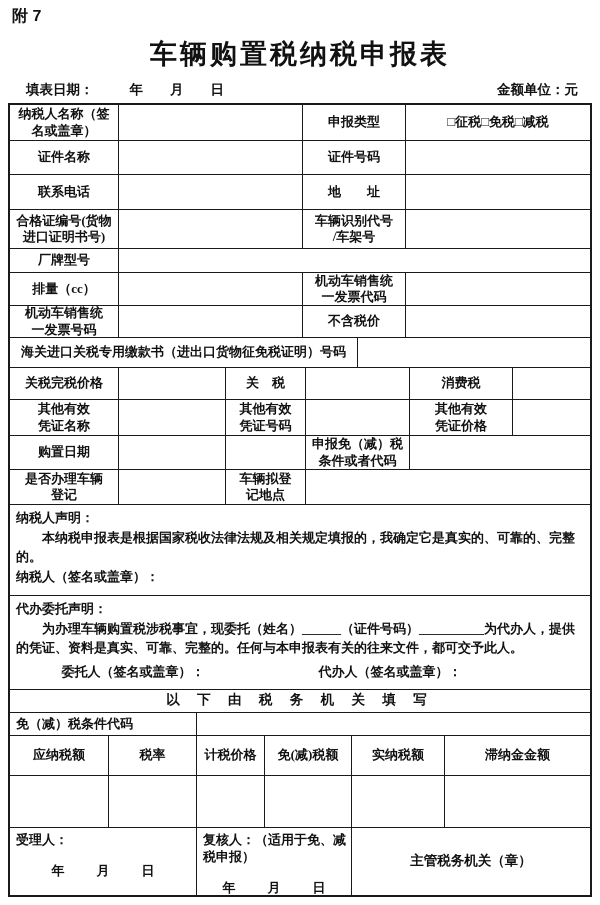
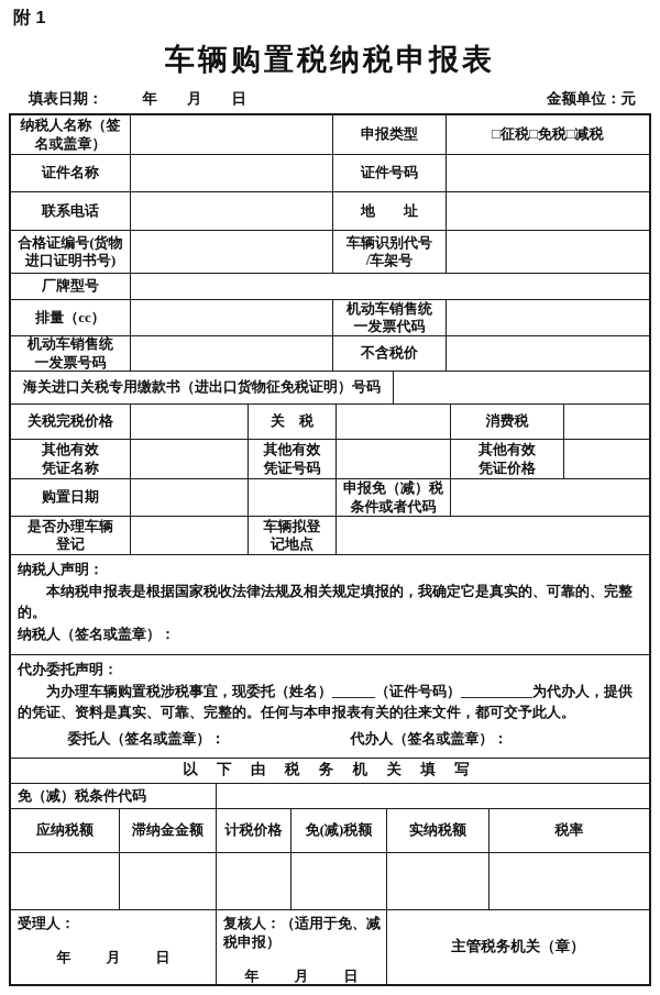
- 附 7
+ 附 1
  车辆购置税纳税申报表
  填表日期： 年 月 日
  金额单位：元
  纳税人名称（签
  名或盖章）
  申报类型
  □征税□免税□减税
  证件名称
  证件号码
  联系电话
  地 址
  合格证编号(货物
  进口证明书号)
  车辆识别代号
  /车架号
  厂牌型号
  排量（cc）
  机动车销售统
  一发票代码
  机动车销售统
  一发票号码
  不含税价
  海关进口关税专用缴款书（进出口货物征免税证明）号码
  关税完税价格
  关 税
  消费税
  其他有效
  凭证名称
  其他有效
  凭证号码
  其他有效
  凭证价格
  购置日期
  申报免（减）税
  条件或者代码
  是否办理车辆
  登记
  车辆拟登
  记地点
  纳税人声明：
  本纳税申报表是根据国家税收法律法规及相关规定填报的，我确定它是真实的、可靠的、完整的。
  纳税人（签名或盖章）：
  代办委托声明：
  为办理车辆购置税涉税事宜，现委托（姓名）______（证件号码）__________为代办人，提供的凭证、资料是真实、可靠、完整的。任何与本申报表有关的往来文件，都可交予此人。
  委托人（签名或盖章）：
  代办人（签名或盖章）：
  以 下 由 税 务 机 关 填 写
  免（减）税条件代码
  应纳税额
- 税率
+ 滞纳金金额
  计税价格
  免(减)税额
  实纳税额
- 滞纳金金额
+ 税率
  受理人：
  年 月 日
  复核人：（适用于免、减税申报）
  年 月 日
  主管税务机关（章）
